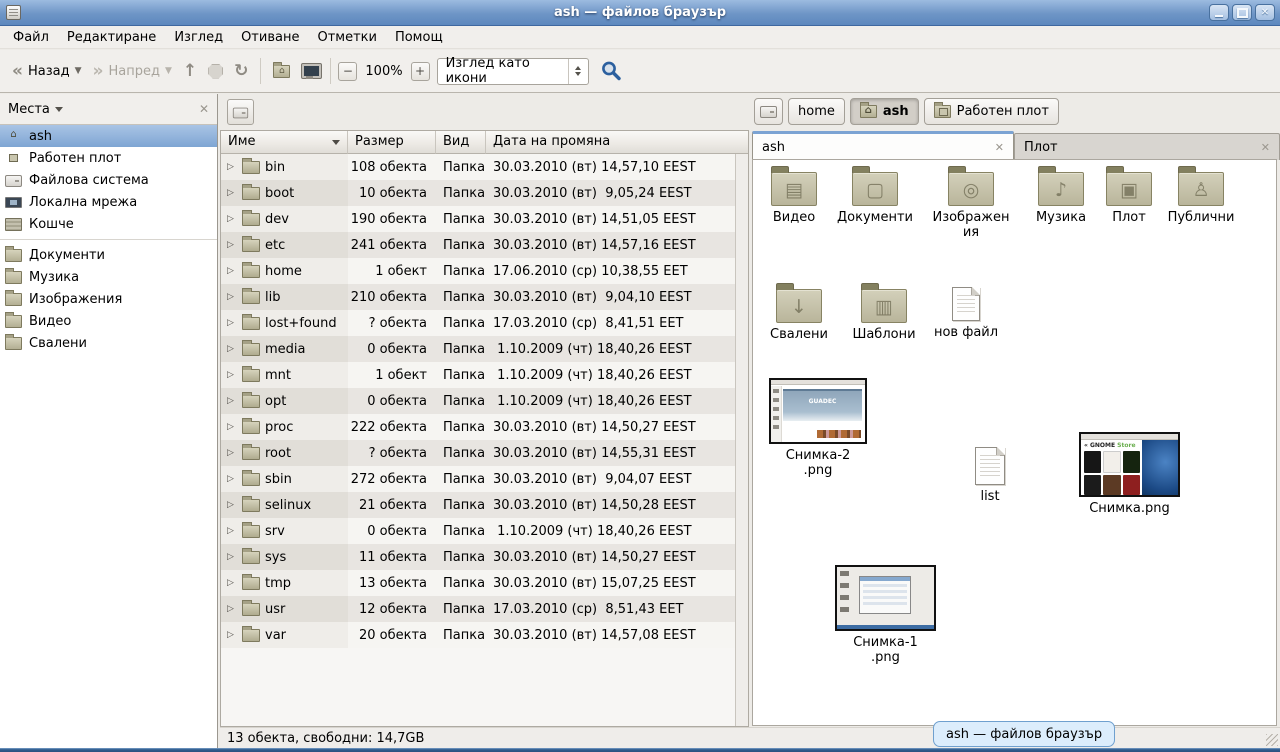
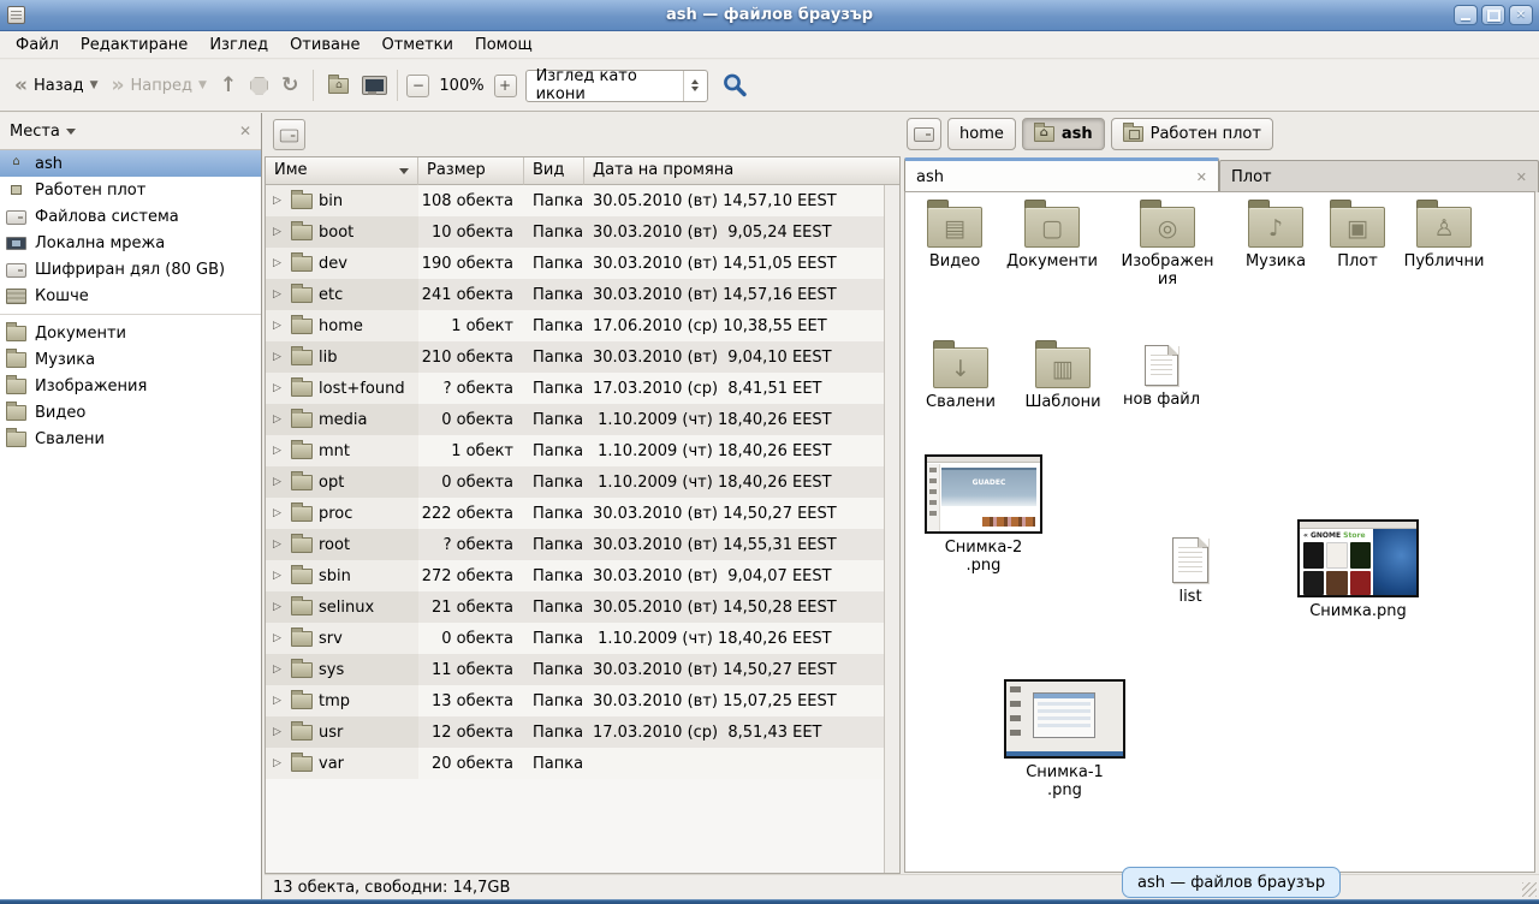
  ash — файлов браузър
  ✕
  Файл
  Редактиране
  Изглед
  Отиване
  Отметки
  Помощ
  «
  Назад
  ▼
  »
  Напред
  ▼
  ↑
  ↻
  ⌂
  −
  100%
  +
  Изглед като икони
  Места
  ✕
  ash
  Работен плот
  Файлова система
  Локална мрежа
+ Шифриран дял (80 GB)
  Кошче
  Документи
  Музика
  Изображения
  Видео
  Свалени
  Име
  Размер
  Вид
  Дата на промяна
  ▷
  bin
  108 обекта
  Папка
- 30.03.2010 (вт) 14,57,10 EEST
+ 30.05.2010 (вт) 14,57,10 EEST
  ▷
  boot
  10 обекта
  Папка
  30.03.2010 (вт) 9,05,24 EEST
  ▷
  dev
  190 обекта
  Папка
  30.03.2010 (вт) 14,51,05 EEST
  ▷
  etc
  241 обекта
  Папка
  30.03.2010 (вт) 14,57,16 EEST
  ▷
  home
  1 обект
  Папка
  17.06.2010 (ср) 10,38,55 EET
  ▷
  lib
  210 обекта
  Папка
  30.03.2010 (вт) 9,04,10 EEST
  ▷
  lost+found
  ? обекта
  Папка
  17.03.2010 (ср) 8,41,51 EET
  ▷
  media
  0 обекта
  Папка
  1.10.2009 (чт) 18,40,26 EEST
  ▷
  mnt
  1 обект
  Папка
  1.10.2009 (чт) 18,40,26 EEST
  ▷
  opt
  0 обекта
  Папка
  1.10.2009 (чт) 18,40,26 EEST
  ▷
  proc
  222 обекта
  Папка
  30.03.2010 (вт) 14,50,27 EEST
  ▷
  root
  ? обекта
  Папка
  30.03.2010 (вт) 14,55,31 EEST
  ▷
  sbin
  272 обекта
  Папка
  30.03.2010 (вт) 9,04,07 EEST
  ▷
  selinux
  21 обекта
  Папка
- 30.03.2010 (вт) 14,50,28 EEST
+ 30.05.2010 (вт) 14,50,28 EEST
  ▷
  srv
  0 обекта
  Папка
  1.10.2009 (чт) 18,40,26 EEST
  ▷
  sys
  11 обекта
  Папка
  30.03.2010 (вт) 14,50,27 EEST
  ▷
  tmp
  13 обекта
  Папка
  30.03.2010 (вт) 15,07,25 EEST
  ▷
  usr
  12 обекта
  Папка
  17.03.2010 (ср) 8,51,43 EET
  ▷
  var
  20 обекта
  Папка
- 30.03.2010 (вт) 14,57,08 EEST
  home
  ash
  Работен плот
  ash
  ✕
  Плот
  ✕
  ▤
  Видео
  ▢
  Документи
  ◎
  Изображения
  ♪
  Музика
  ▣
  Плот
  ♙
  Публични
  ↓
  Свалени
  ▥
  Шаблони
  нов файл
  Снимка-2.png
  list
  Снимка.png
  Снимка-1.png
  13 обекта, свободни: 14,7GB
  ash — файлов браузър
